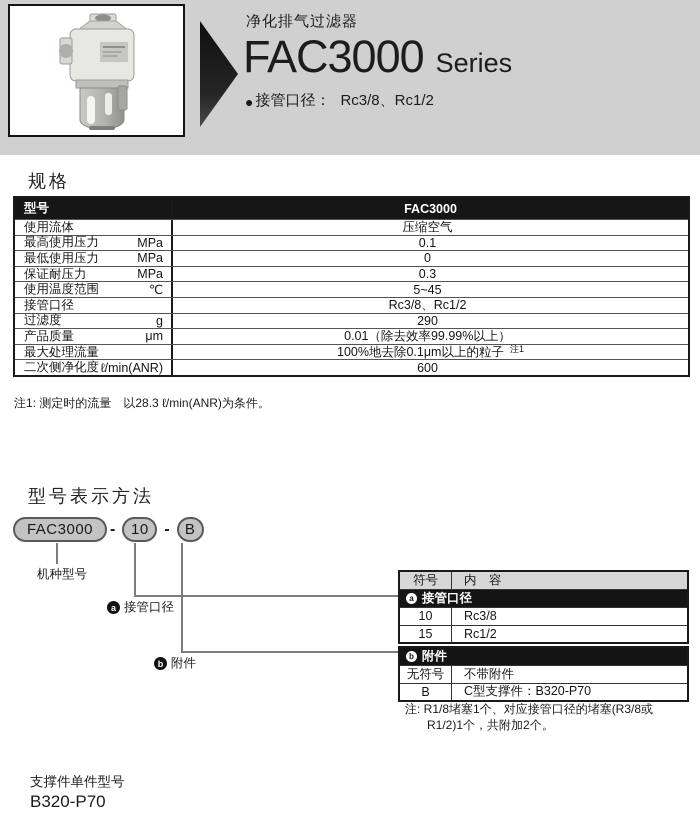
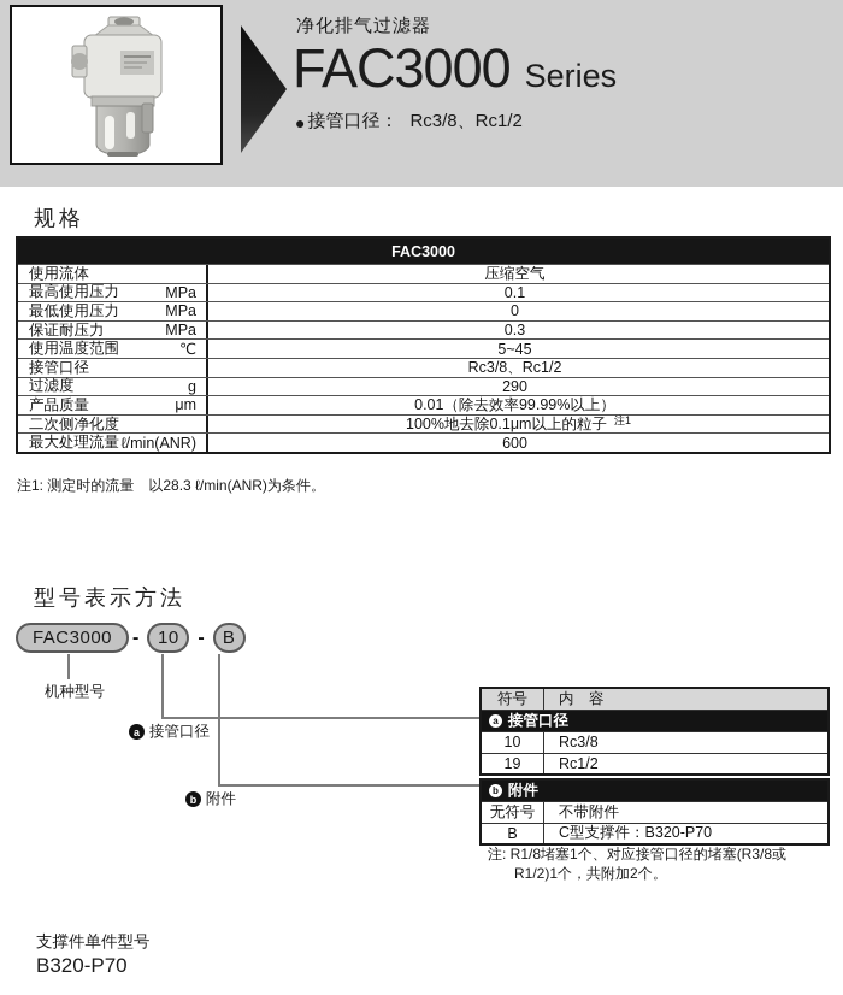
  净化排气过滤器
  FAC3000
  Series
  ●
  接管口径：
  Rc3/8、Rc1/2
  规格
- 型号
  FAC3000
  使用流体
  压缩空气
  最高使用压力
  MPa
  0.1
  最低使用压力
  MPa
  0
  保证耐压力
  MPa
  0.3
  使用温度范围
  ℃
  5~45
  接管口径
  Rc3/8、Rc1/2
  过滤度
  g
  290
  产品质量
  μm
  0.01（除去效率99.99%以上）
- 最大处理流量
+ 二次侧净化度
  100%地去除0.1μm以上的粒子
  注1
- 二次侧净化度
+ 最大处理流量
  ℓ/min(ANR)
  600
  注1: 测定时的流量 以28.3 ℓ/min(ANR)为条件。
  型号表示方法
  FAC3000
  -
  10
  -
  B
  机种型号
  a
  接管口径
  b
  附件
  符号
  内 容
  a
  接管口径
  10
  Rc3/8
- 15
+ 19
  Rc1/2
  b
  附件
  无符号
  不带附件
  B
  C型支撑件：B320-P70
  注: R1/8堵塞1个、对应接管口径的堵塞(R3/8或R1/2)1个，共附加2个。
  支撑件单件型号
  B320-P70
